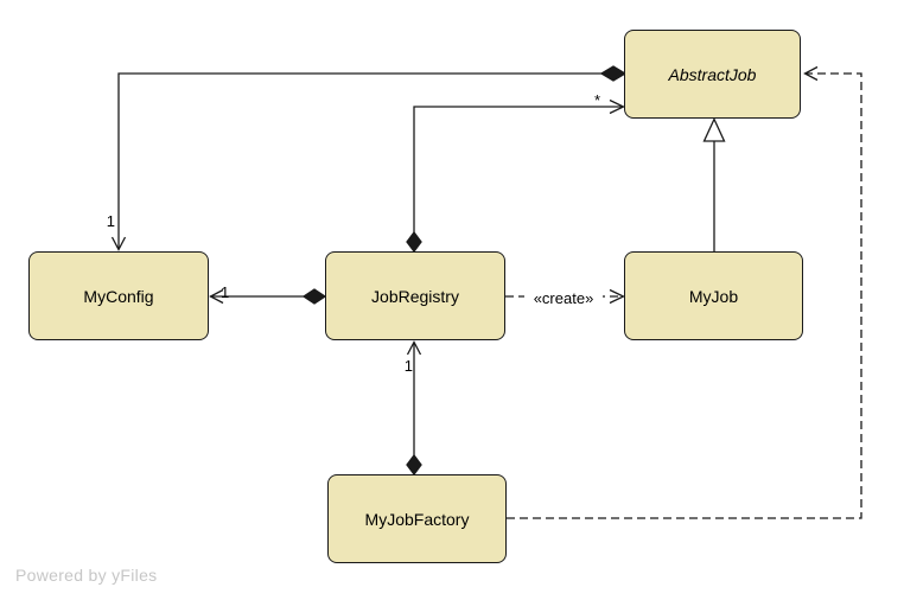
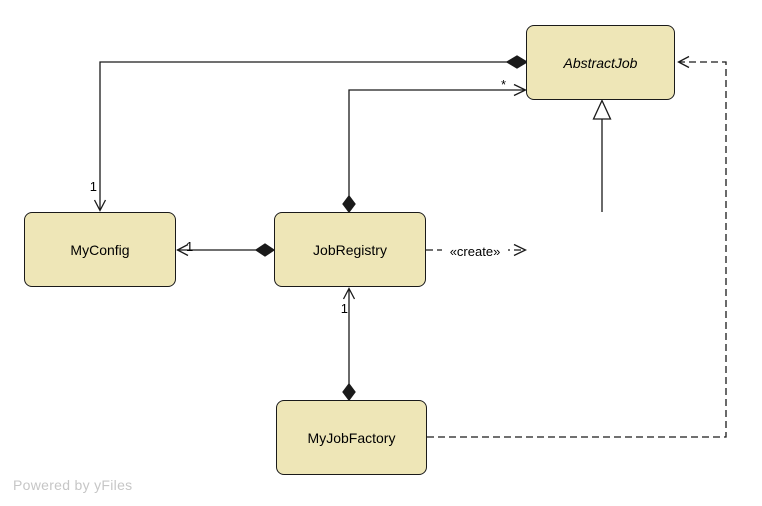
  AbstractJob
  MyConfig
  JobRegistry
- MyJob
  MyJobFactory
  1
  *
  1
  «create»
  1
  Powered by yFiles
